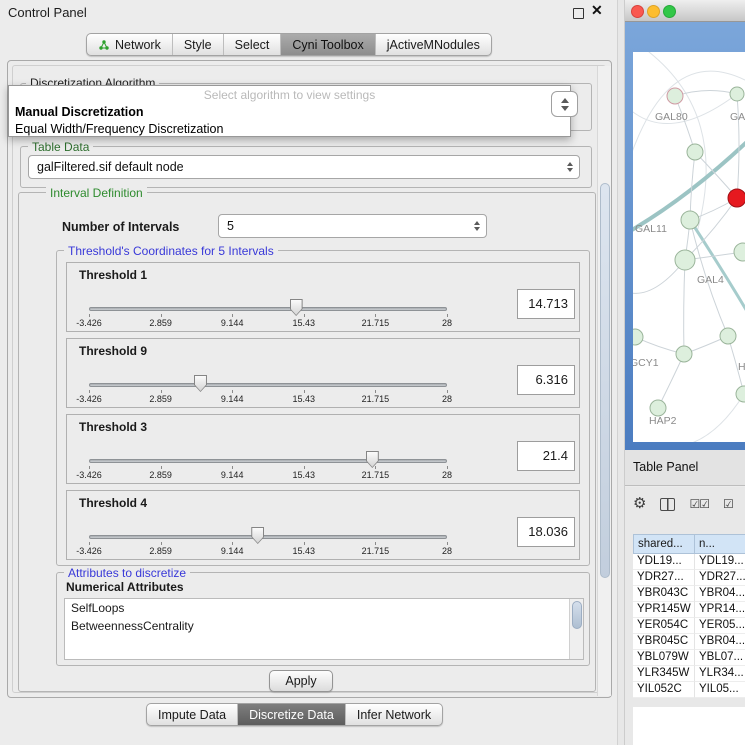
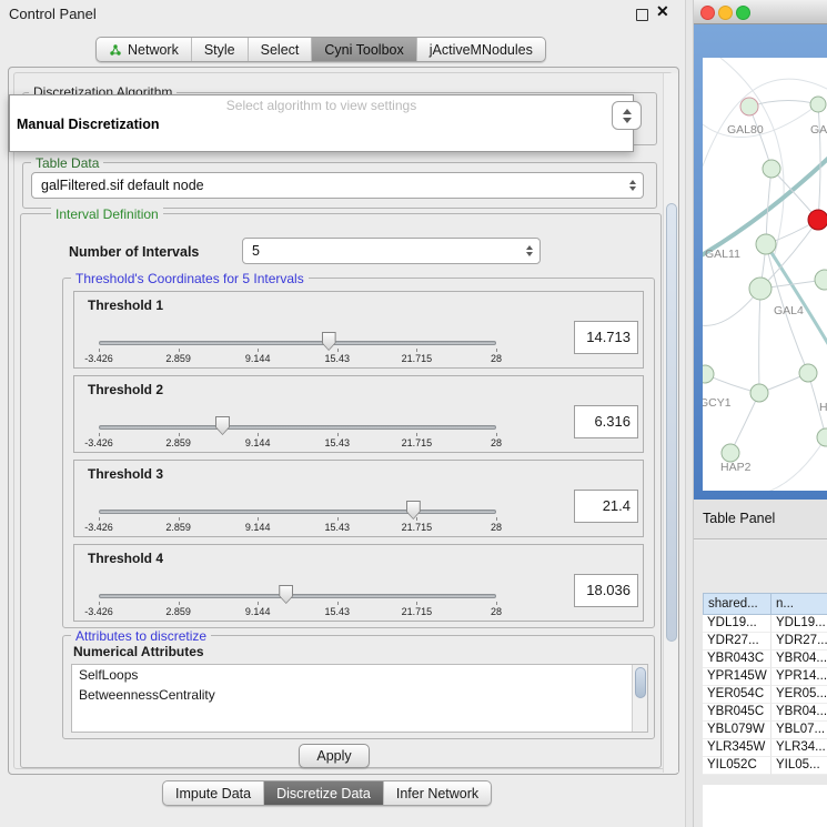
  Control Panel
  ✕
  Network
  Style
  Select
  Cyni Toolbox
  jActiveMNodules
  Discretization Algorithm
  Select algorithm to view settings
  Manual Discretization
- Equal Width/Frequency Discretization
  Table Data
  galFiltered.sif default node
  Interval Definition
  Number of Intervals
  5
  Threshold's Coordinates for 5 Intervals
  Threshold 1
  -3.426
  2.859
  9.144
  15.43
  21.715
  28
  14.713
- Threshold 9
+ Threshold 2
  -3.426
  2.859
  9.144
  15.43
  21.715
  28
  6.316
  Threshold 3
  -3.426
  2.859
  9.144
  15.43
  21.715
  28
  21.4
  Threshold 4
  -3.426
  2.859
  9.144
  15.43
  21.715
  28
  18.036
  Attributes to discretize
  Numerical Attributes
  SelfLoops
  BetweennessCentrality
  Apply
  Impute Data
  Discretize Data
  Infer Network
  GAL80
  GA
  GAL11
  GAL4
  GCY1
  H
  HAP2
  Table Panel
- ⚙
- ☑☑
- ☑
  shared...
  n...
  YDL19...
  YDL19...
  YDR27...
  YDR27...
  YBR043C
  YBR04...
  YPR145W
  YPR14...
  YER054C
  YER05...
  YBR045C
  YBR04...
  YBL079W
  YBL07...
  YLR345W
  YLR34...
  YIL052C
  YIL05...
